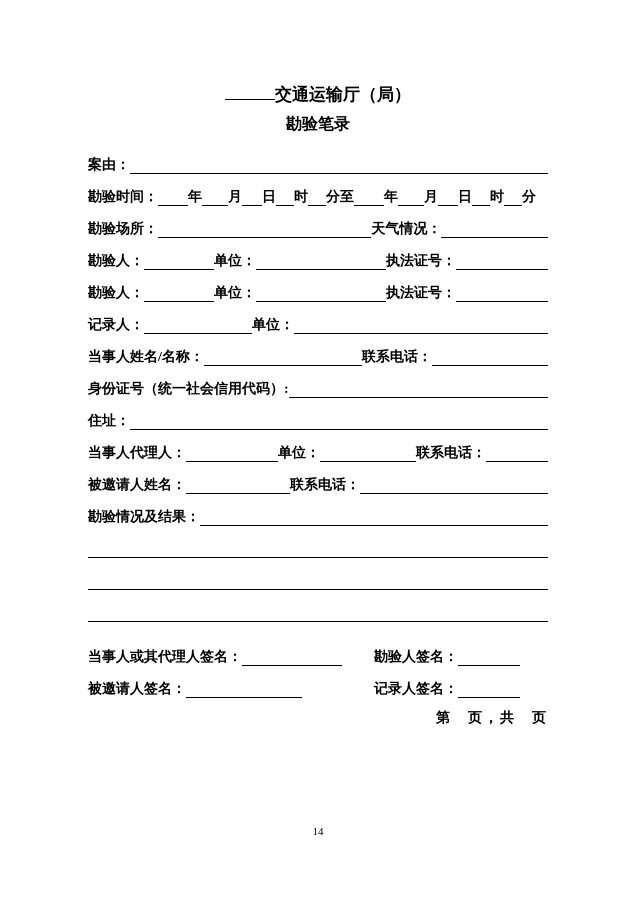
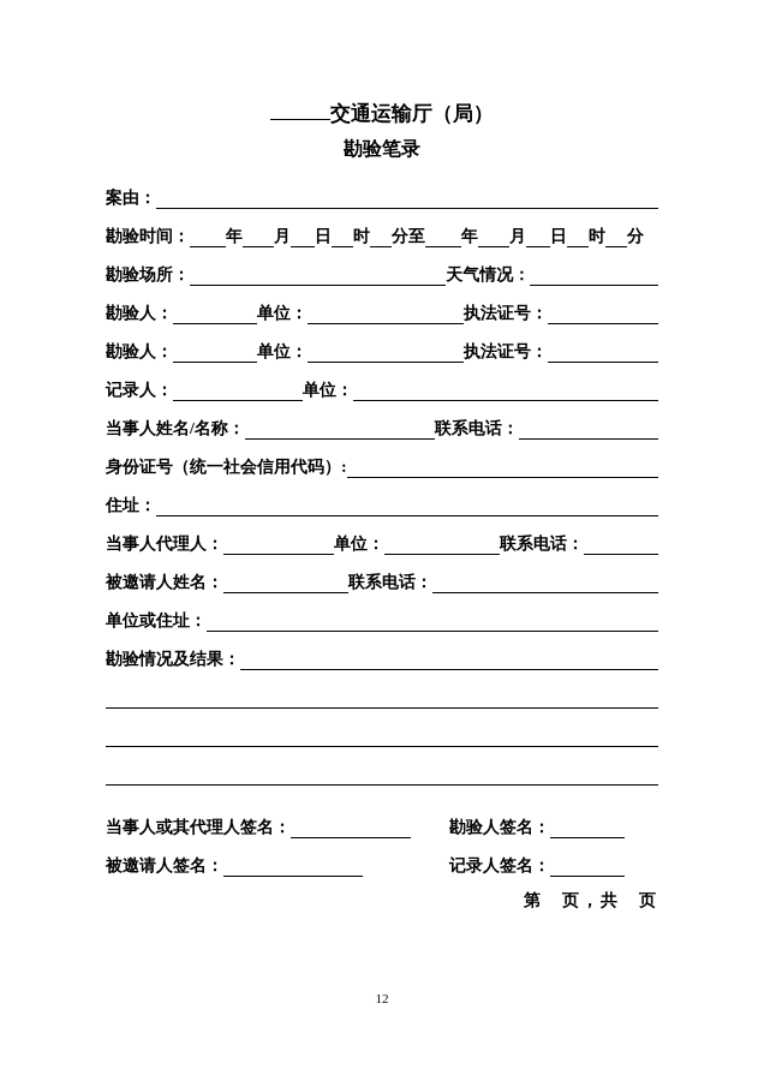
  交通运输厅（局）
  勘验笔录
  案由：
  勘验时间：
  年
  月
  日
  时
  分至
  年
  月
  日
  时
  分
  勘验场所：
  天气情况：
  勘验人：
  单位：
  执法证号：
  勘验人：
  单位：
  执法证号：
  记录人：
  单位：
  当事人姓名/名称：
  联系电话：
  身份证号（统一社会信用代码）:
  住址：
  当事人代理人：
  单位：
  联系电话：
  被邀请人姓名：
  联系电话：
+ 单位或住址：
  勘验情况及结果：
  当事人或其代理人签名：
  勘验人签名：
  被邀请人签名：
  记录人签名：
  第 页，共 页
- 14
+ 12
